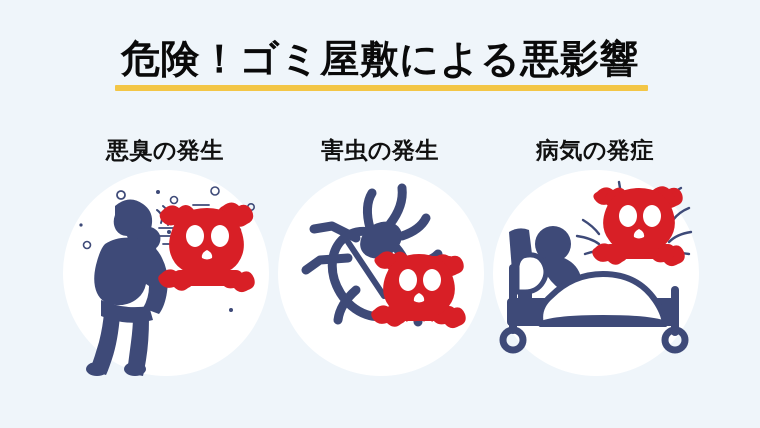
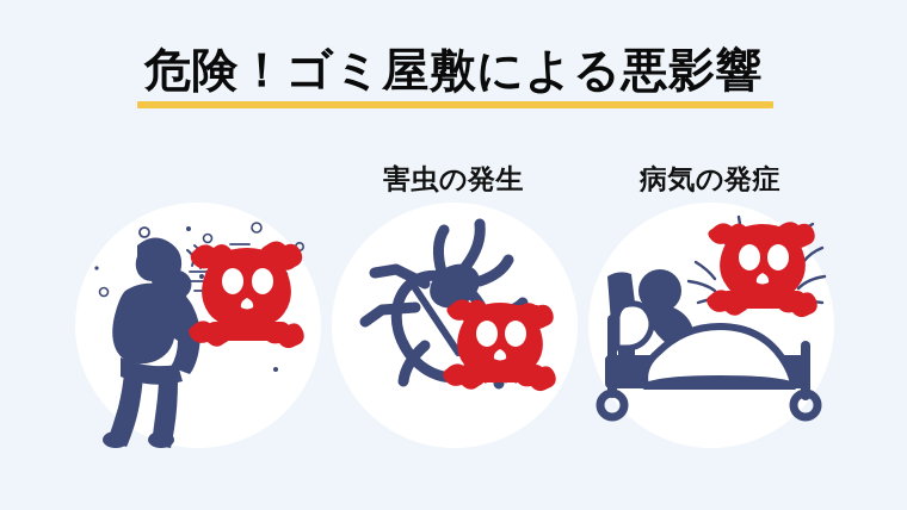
  危険！ゴミ屋敷による悪影響
- 悪臭の発生
  害虫の発生
  病気の発症
